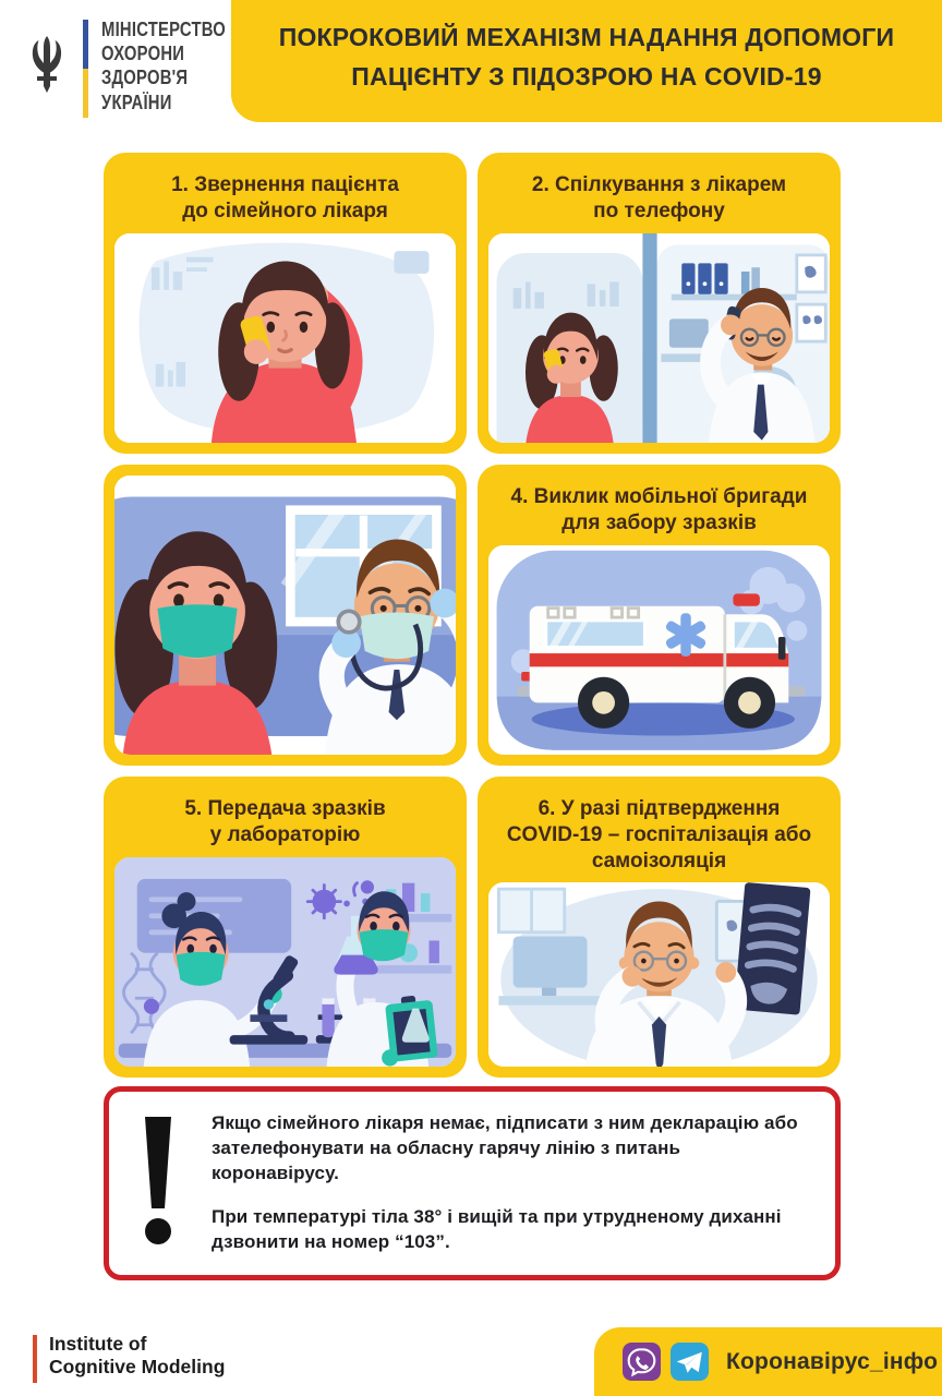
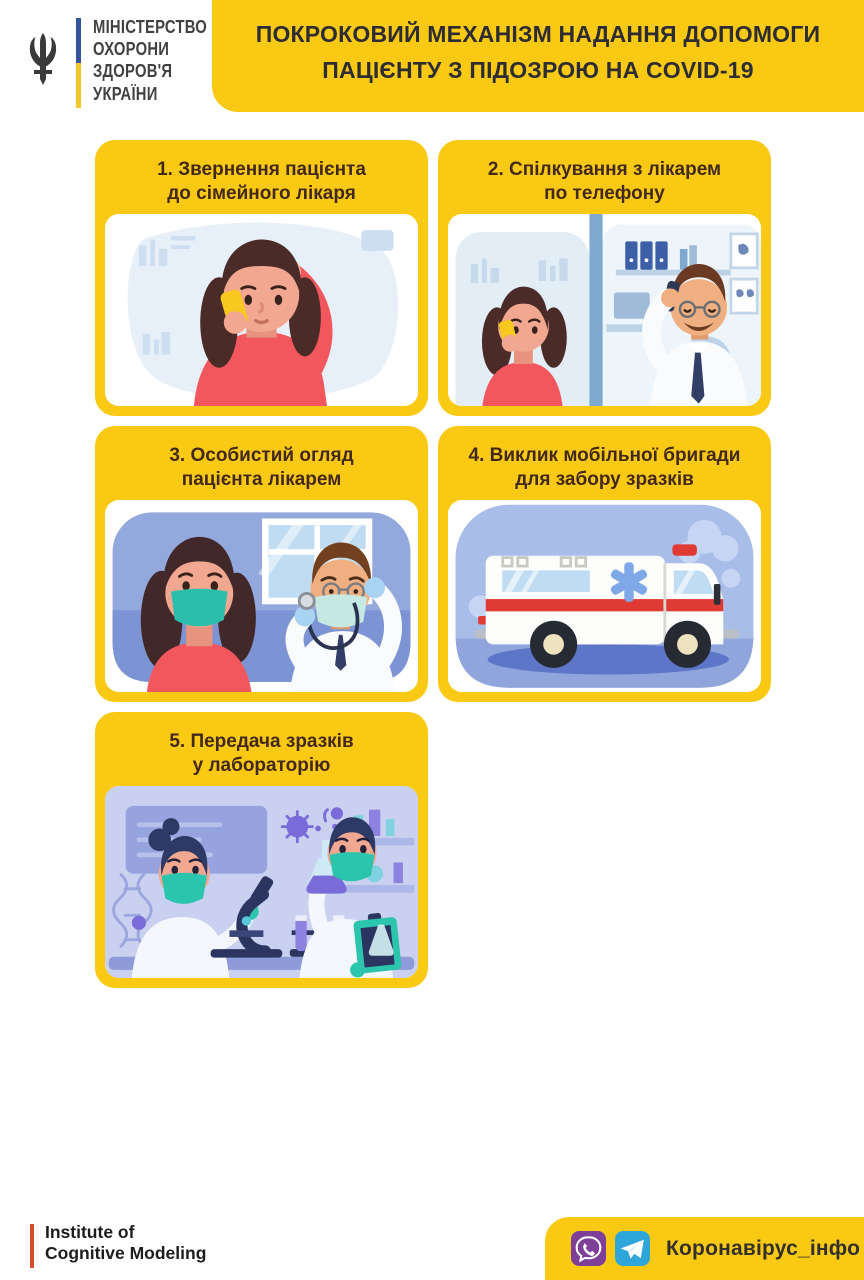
  МІНІСТЕРСТВО
  ОХОРОНИ
  ЗДОРОВ'Я
  УКРАЇНИ
  ПОКРОКОВИЙ МЕХАНІЗМ НАДАННЯ ДОПОМОГИ
  ПАЦІЄНТУ З ПІДОЗРОЮ НА COVID-19
  1. Звернення пацієнта
  до сімейного лікаря
  2. Спілкування з лікарем
  по телефону
+ 3. Особистий огляд
+ пацієнта лікарем
  4. Виклик мобільної бригади
  для забору зразків
  5. Передача зразків
  у лабораторію
- 6. У разі підтвердження
- COVID-19 – госпіталізація або
- самоізоляція
- Якщо сімейного лікаря немає, підписати з ним декларацію або зателефонувати на обласну гарячу лінію з питань коронавірусу.
- При температурі тіла 38° і вищій та при утрудненому диханні дзвонити на номер “103”.
  Institute of
  Cognitive Modeling
  Коронавірус_інфо
